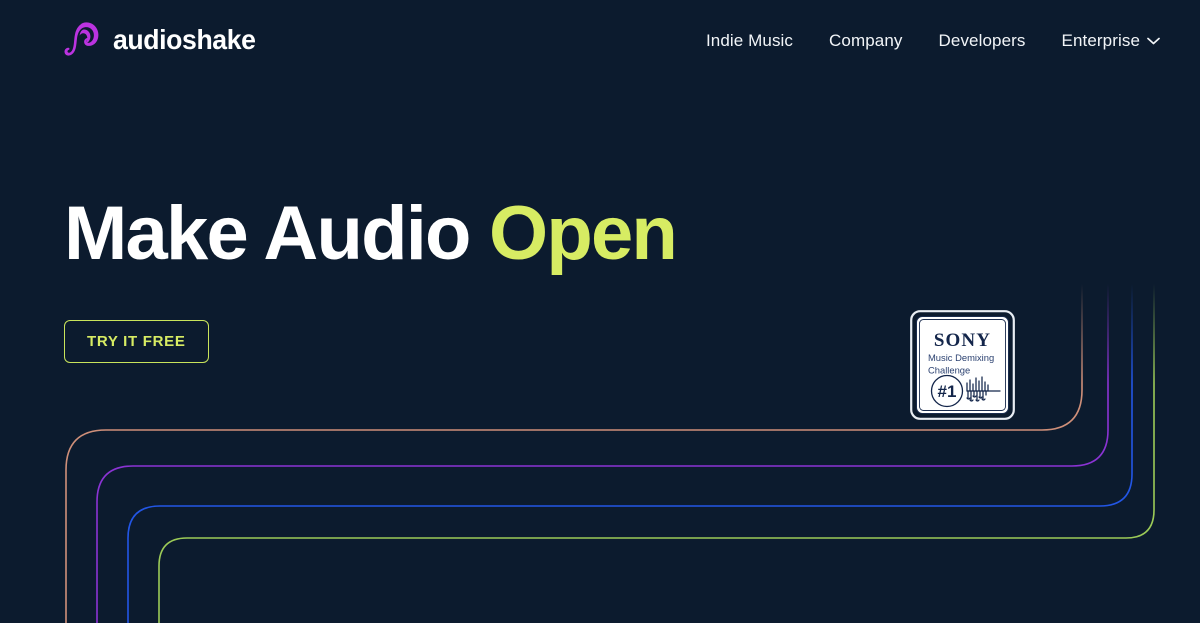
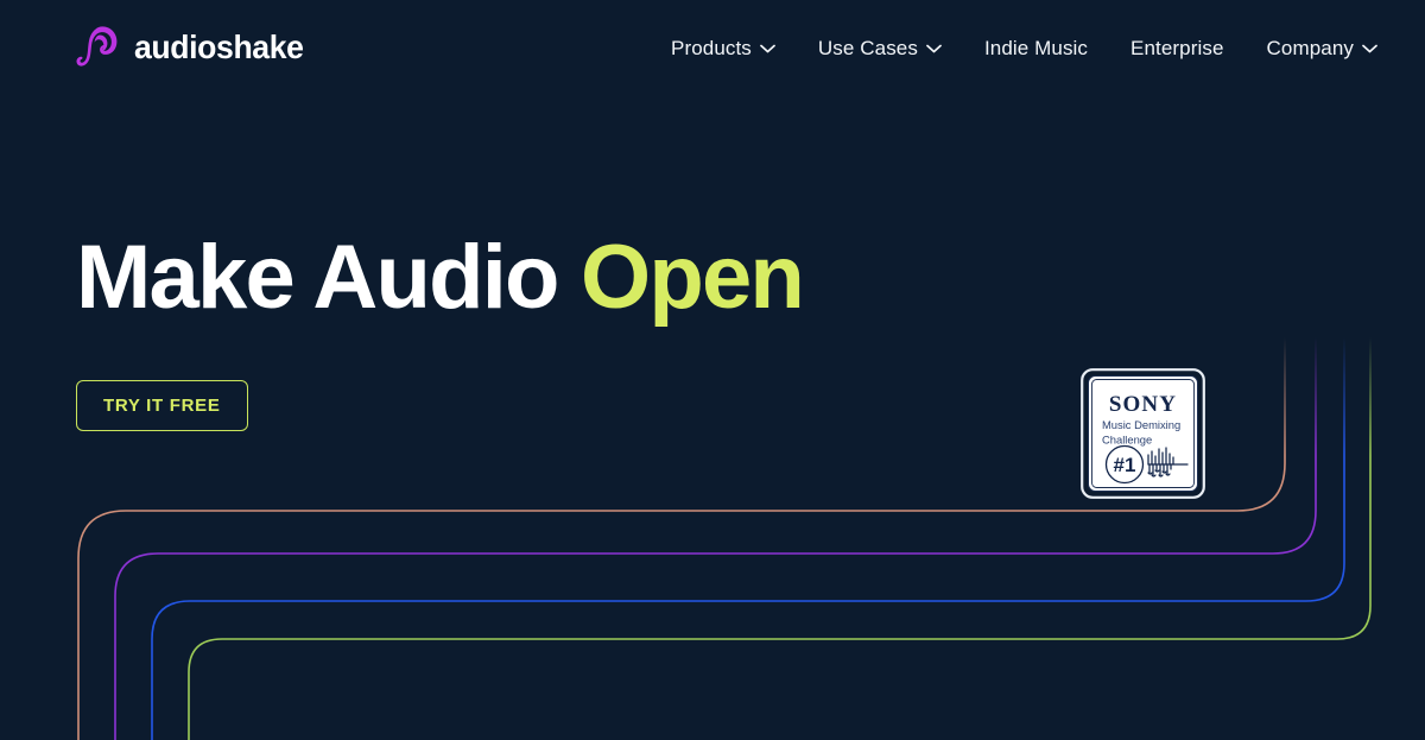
  audioshake
+ Products
+ Use Cases
  Indie Music
- Company
+ Enterprise
- Developers
- Enterprise
+ Company
  Make Audio Open
  TRY IT FREE
  SONY
  Music Demixing
  Challenge
  #1
